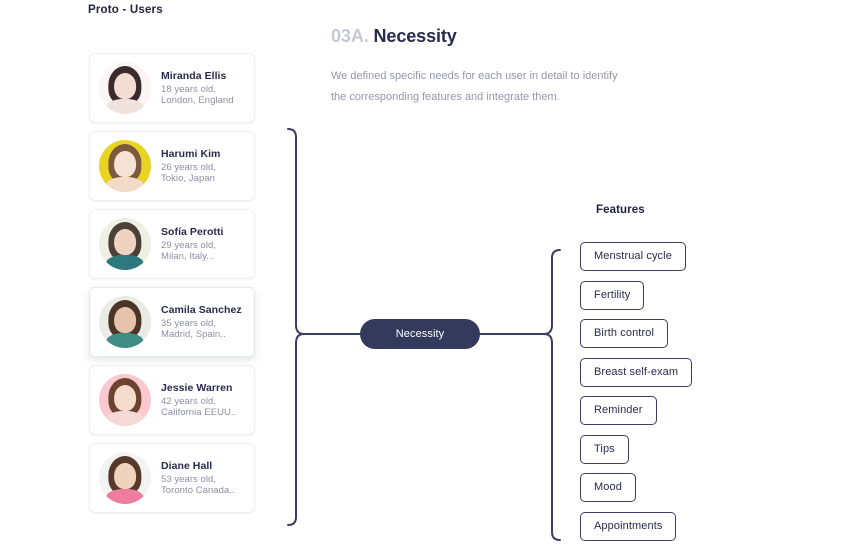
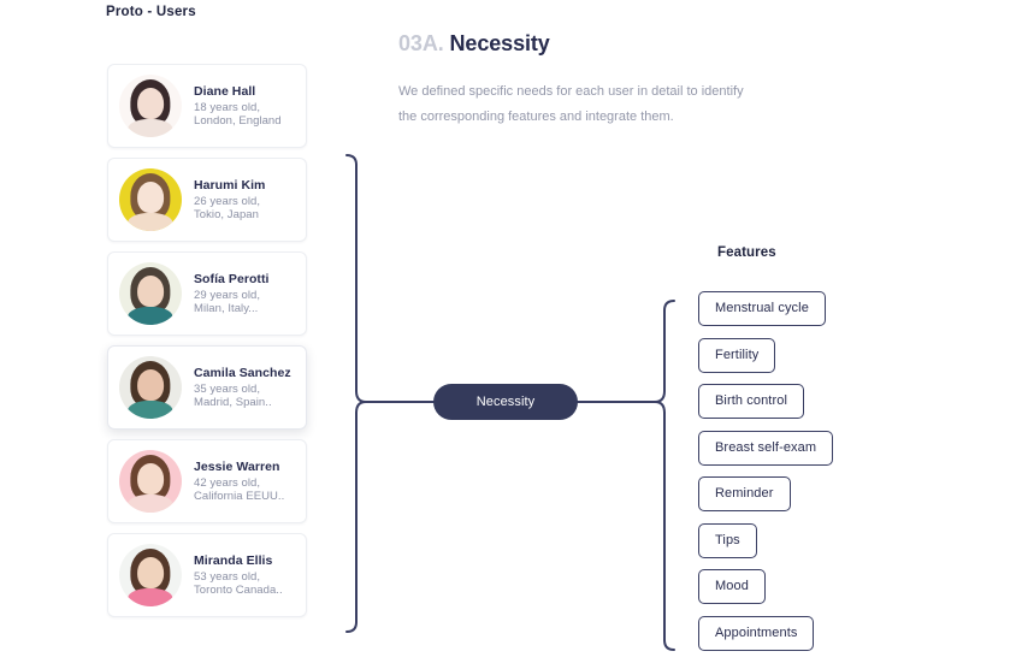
  Proto - Users
- Miranda Ellis
+ Diane Hall
  18 years old,
  London, England
  Harumi Kim
  26 years old,
  Tokio, Japan
  Sofía Perotti
  29 years old,
  Milan, Italy...
  Camila Sanchez
  35 years old,
  Madrid, Spain..
  Jessie Warren
  42 years old,
  California EEUU..
- Diane Hall
+ Miranda Ellis
  53 years old,
  Toronto Canada..
  03A. Necessity
  We defined specific needs for each user in detail to identify the corresponding features and integrate them.
  Necessity
  Features
  Menstrual cycle
  Fertility
  Birth control
  Breast self-exam
  Reminder
  Tips
  Mood
  Appointments
